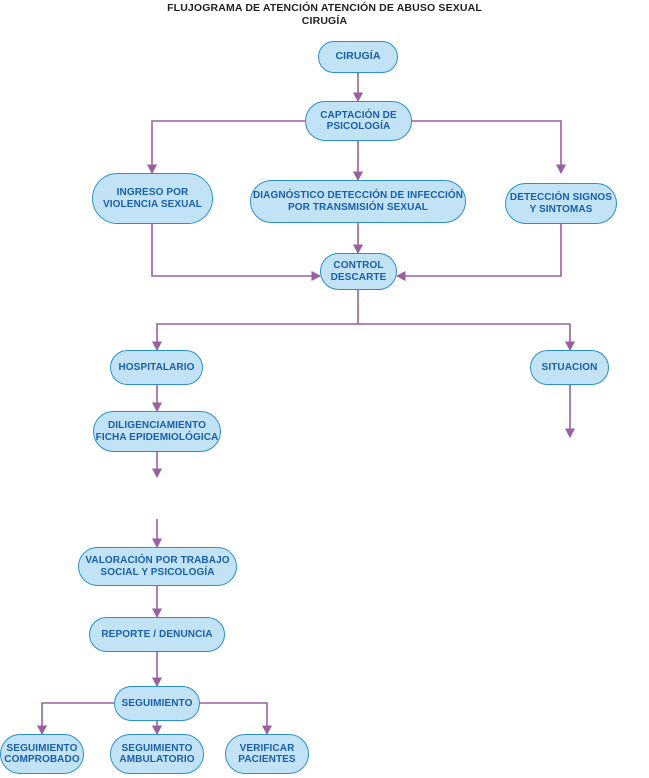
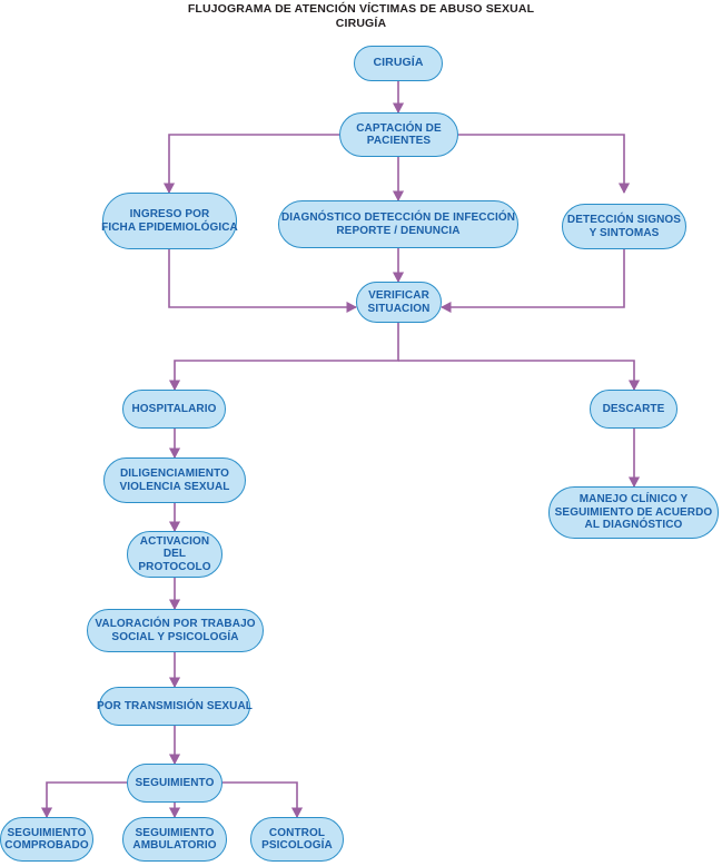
- FLUJOGRAMA DE ATENCIÓN ATENCIÓN DE ABUSO SEXUAL
+ FLUJOGRAMA DE ATENCIÓN VÍCTIMAS DE ABUSO SEXUAL
  CIRUGÍA
  CIRUGÍA
  CAPTACIÓN DE
- PSICOLOGÍA
+ PACIENTES
  INGRESO POR
- VIOLENCIA SEXUAL
+ FICHA EPIDEMIOLÓGICA
  DIAGNÓSTICO DETECCIÓN DE INFECCIÓN
- POR TRANSMISIÓN SEXUAL
+ REPORTE / DENUNCIA
  DETECCIÓN SIGNOS
  Y SINTOMAS
- CONTROL
+ VERIFICAR
- DESCARTE
+ SITUACION
  HOSPITALARIO
- SITUACION
+ DESCARTE
  DILIGENCIAMIENTO
- FICHA EPIDEMIOLÓGICA
+ VIOLENCIA SEXUAL
+ MANEJO CLÍNICO Y
+ SEGUIMIENTO DE ACUERDO
+ AL DIAGNÓSTICO
+ ACTIVACION
+ DEL
+ PROTOCOLO
  VALORACIÓN POR TRABAJO
  SOCIAL Y PSICOLOGÍA
- REPORTE / DENUNCIA
+ POR TRANSMISIÓN SEXUAL
  SEGUIMIENTO
  SEGUIMIENTO
  COMPROBADO
  SEGUIMIENTO
  AMBULATORIO
- VERIFICAR
+ CONTROL
- PACIENTES
+ PSICOLOGÍA
